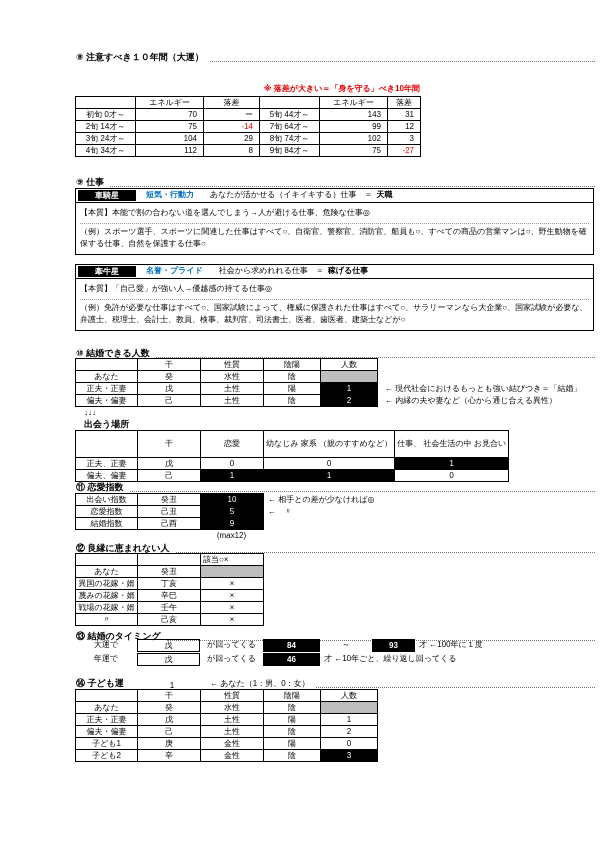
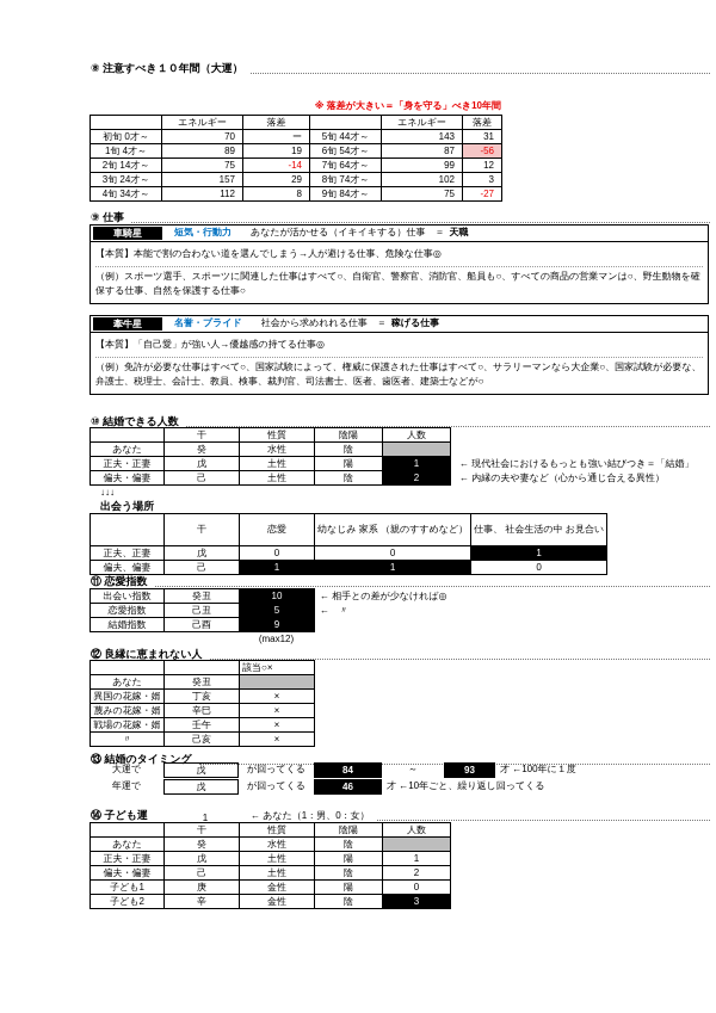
  ⑧ 注意すべき１０年間（大運）
  ※ 落差が大きい＝「身を守る」べき10年間
  	エネルギー	落差		エネルギー	落差
  初旬 0才～	70	ー	5旬 44才～	143	31
+ 1旬 4才～	89	19	6旬 54才～	87	-56
  2旬 14才～	75	-14	7旬 64才～	99	12
- 3旬 24才～	104	29	8旬 74才～	102	3
+ 3旬 24才～	157	29	8旬 74才～	102	3
  4旬 34才～	112	8	9旬 84才～	75	-27
  ⑨ 仕事
  車騎星
  短気・行動力
  あなたが活かせる（イキイキする）仕事 ＝ 天職
  【本質】本能で割の合わない道を選んでしまう→人が避ける仕事、危険な仕事◎
  （例）スポーツ選手、スポーツに関連した仕事はすべて○、自衛官、警察官、消防官、船員も○、すべての商品の営業マンは○、野生動物を確保する仕事、自然を保護する仕事○
  牽牛星
  名誉・プライド
  社会から求めれれる仕事 ＝ 稼げる仕事
  【本質】「自己愛」が強い人→優越感の持てる仕事◎
  （例）免許が必要な仕事はすべて○、国家試験によって、権威に保護された仕事はすべて○、サラリーマンなら大企業○、国家試験が必要な、弁護士、税理士、会計士、教員、検事、裁判官、司法書士、医者、歯医者、建築士などが○
  ⑩ 結婚できる人数
  	干	性質	陰陽	人数
  あなた	癸	水性	陰
  正夫・正妻	戊	土性	陽	1
  偏夫・偏妻	己	土性	陰	2
  ← 現代社会におけるもっとも強い結びつき＝「結婚」
  ← 内縁の夫や妻など（心から通じ合える異性）
  ↓↓↓
  出会う場所
  	干	恋愛	幼なじみ 家系 （親のすすめなど）	仕事、 社会生活の中 お見合い
  正夫、正妻	戊	0	0	1
  偏夫、偏妻	己	1	1	0
  ⑪ 恋愛指数
  出会い指数	癸丑	10
  恋愛指数	己丑	5
  結婚指数	己酉	9
  ← 相手との差が少なければ◎
  ← 〃
  (max12)
  ⑫ 良縁に恵まれない人
  		該当○×
  あなた	癸丑
  異国の花嫁・婿	丁亥	×
  蔑みの花嫁・婿	辛巳	×
  戦場の花嫁・婿	壬午	×
  〃	己亥	×
  ⑬ 結婚のタイミング
  大運で
  戊
  が回ってくる
  84
  ～
  93
  才 ←100年に１度
  年運で
  戊
  が回ってくる
  46
  才 ←10年ごと、繰り返し回ってくる
  ⑭ 子ども運
  1
  ← あなた（1：男、0：女）
  	干	性質	陰陽	人数
  あなた	癸	水性	陰
  正夫・正妻	戊	土性	陽	1
  偏夫・偏妻	己	土性	陰	2
  子ども1	庚	金性	陽	0
  子ども2	辛	金性	陰	3
